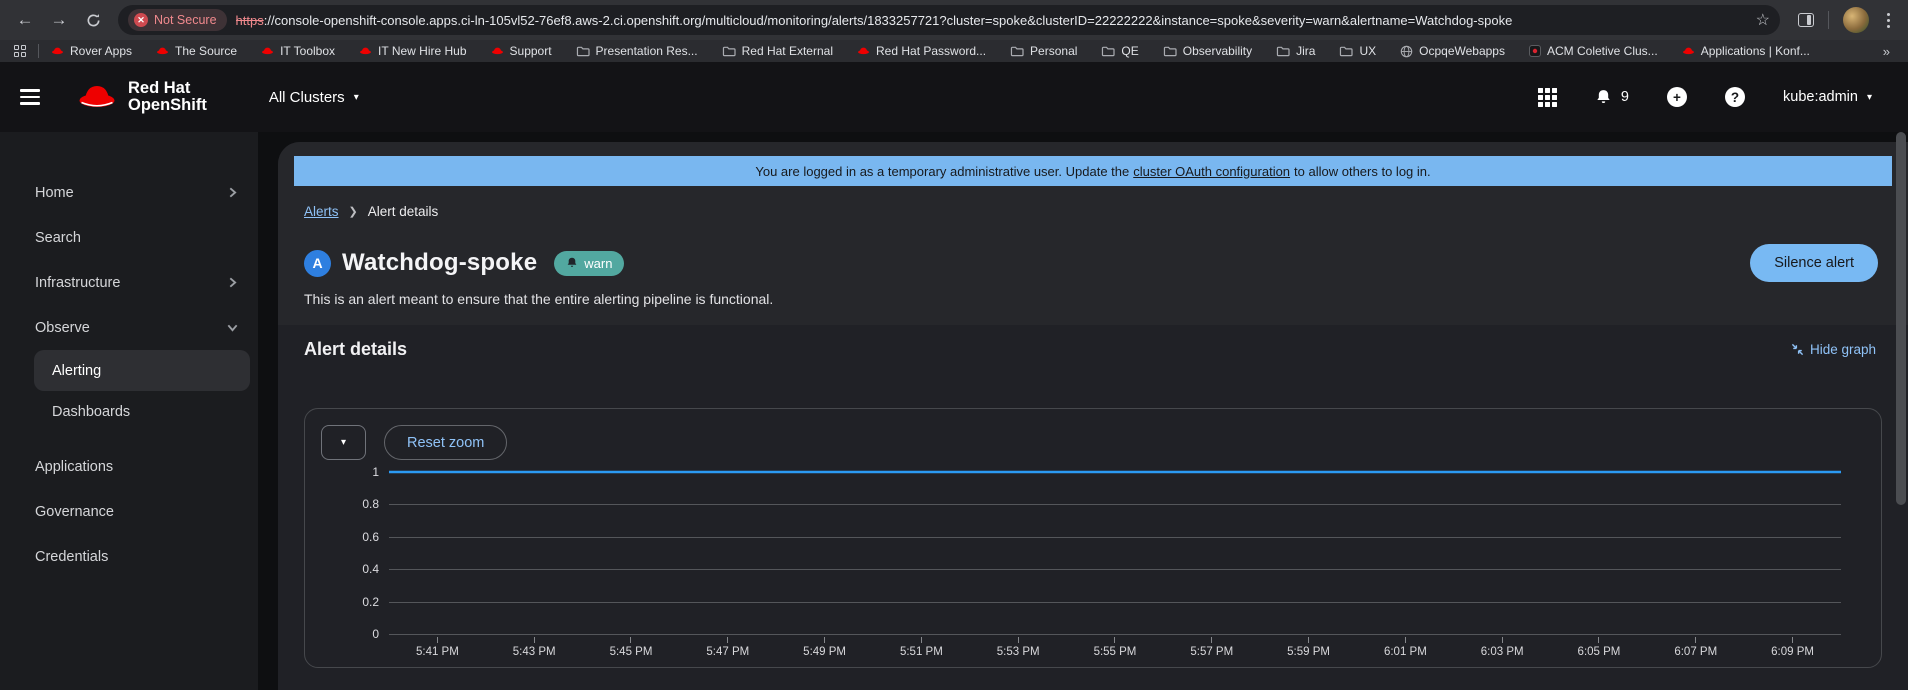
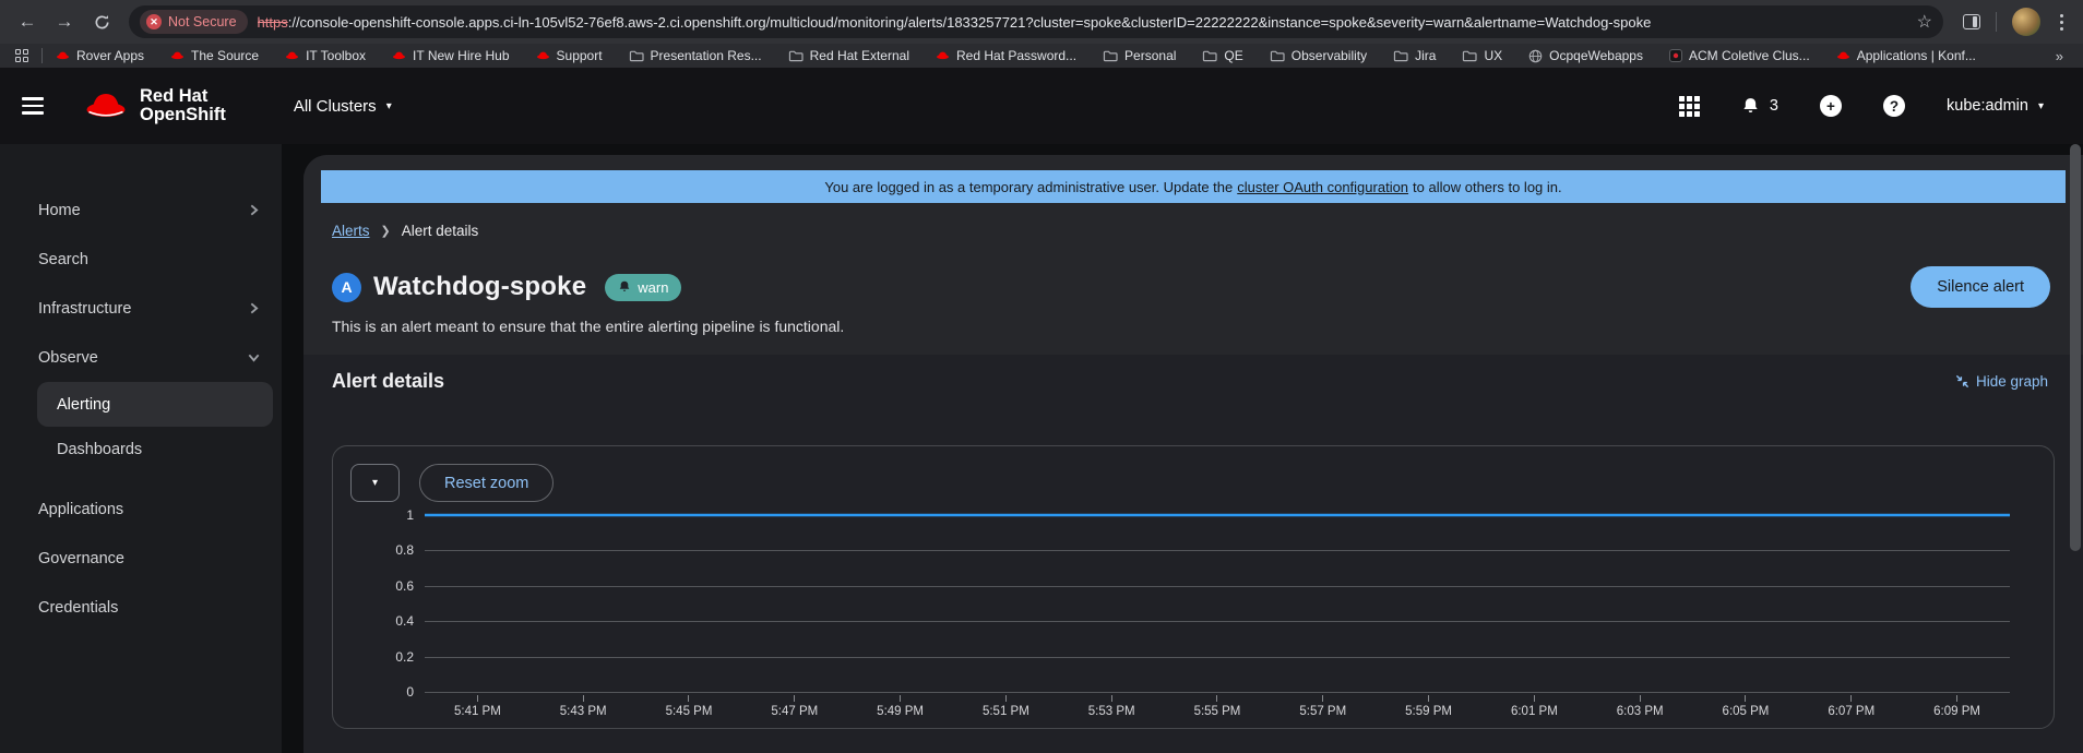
  ←
  →
  ✕
  Not Secure
  https://console-openshift-console.apps.ci-ln-105vl52-76ef8.aws-2.ci.openshift.org/multicloud/monitoring/alerts/1833257721?cluster=spoke&clusterID=22222222&instance=spoke&severity=warn&alertname=Watchdog-spoke
  ☆
  Rover Apps
  The Source
  IT Toolbox
  IT New Hire Hub
  Support
  Presentation Res...
  Red Hat External
  Red Hat Password...
  Personal
  QE
  Observability
  Jira
  UX
  OcpqeWebapps
  ACM Coletive Clus...
  Applications | Konf...
  »
  Red Hat
  OpenShift
  All Clusters
  ▾
- 9
+ 3
  +
  ?
  kube:admin
  ▾
  Home
  Search
  Infrastructure
  Observe
  Alerting
  Dashboards
  Applications
  Governance
  Credentials
  You are logged in as a temporary administrative user. Update the
  cluster OAuth configuration
  to allow others to log in.
  Alerts
  ❯
  Alert details
  A
  Watchdog-spoke
  warn
  Silence alert
  This is an alert meant to ensure that the entire alerting pipeline is functional.
  Alert details
  Hide graph
  ▾
  Reset zoom
  0
  0.2
  0.4
  0.6
  0.8
  1
  5:41 PM
  5:43 PM
  5:45 PM
  5:47 PM
  5:49 PM
  5:51 PM
  5:53 PM
  5:55 PM
  5:57 PM
  5:59 PM
  6:01 PM
  6:03 PM
  6:05 PM
  6:07 PM
  6:09 PM
